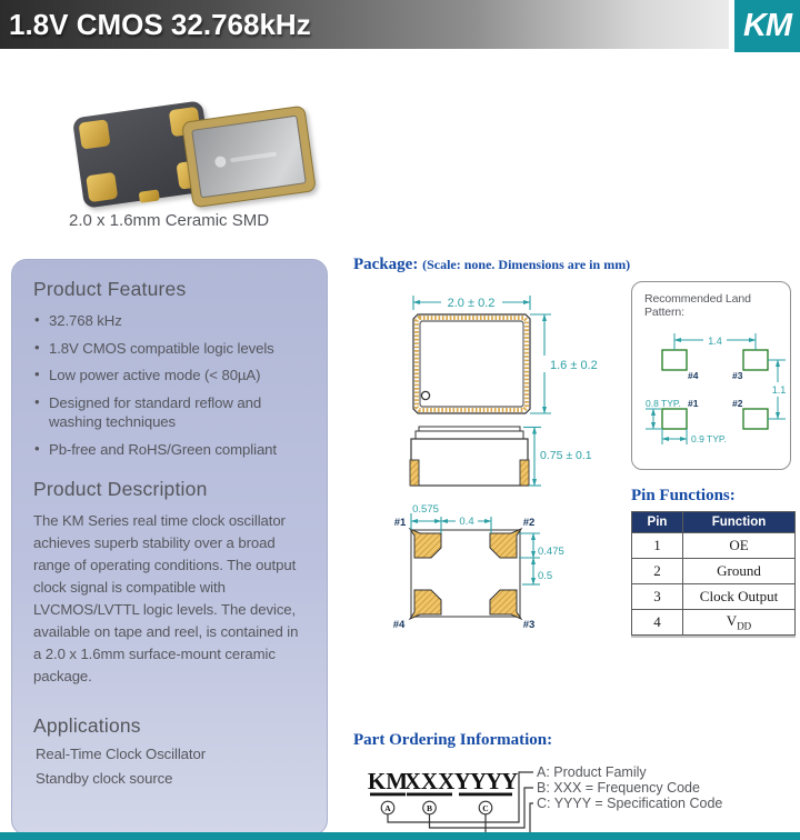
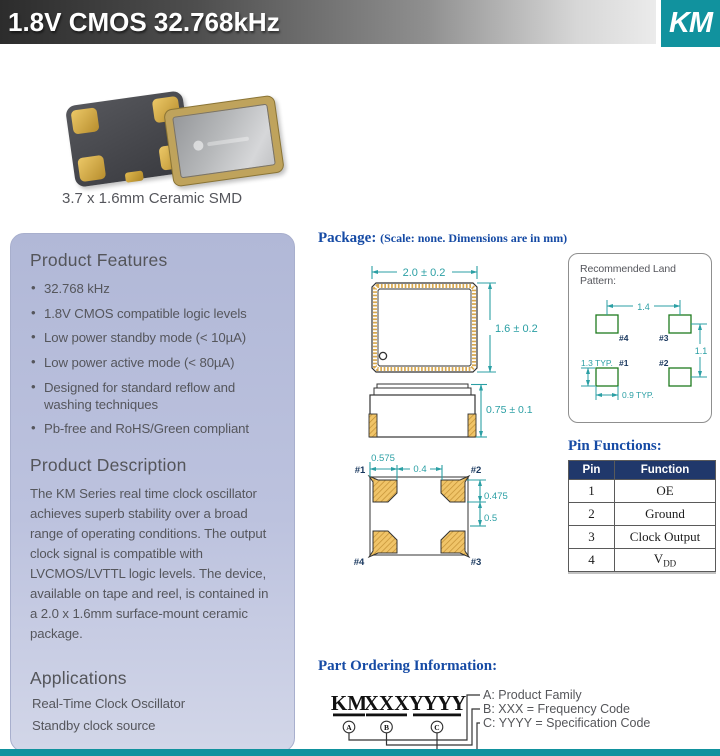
  1.8V CMOS 32.768kHz
  KM
- 2.0 x 1.6mm Ceramic SMD
+ 3.7 x 1.6mm Ceramic SMD
  Product Features
  32.768 kHz
  1.8V CMOS compatible logic levels
+ Low power standby mode (< 10µA)
  Low power active mode (< 80µA)
  Designed for standard reflow and washing techniques
  Pb-free and RoHS/Green compliant
  Product Description
  The KM Series real time clock oscillator achieves superb stability over a broad range of operating conditions. The output clock signal is compatible with LVCMOS/LVTTL logic levels. The device, available on tape and reel, is contained in a 2.0 x 1.6mm surface-mount ceramic package.
  Applications
  Real-Time Clock Oscillator
  Standby clock source
  Package: (Scale: none. Dimensions are in mm)
  2.0 ± 0.2
  1.6 ± 0.2
  0.75 ± 0.1
  0.575
  0.4
  0.475
  0.5
  #1
  #2
  #3
  #4
  Recommended Land Pattern:
  1.4
  1.1
  #4
  #3
  #1
  #2
- 0.8 TYP.
+ 1.3 TYP.
  0.9 TYP.
  Pin Functions:
  Pin	Function
  1	OE
  2	Ground
  3	Clock Output
  4	VDD
  Part Ordering Information:
  KM
  XXX
  YYYY
  A
  B
  C
  A: Product Family
  B: XXX = Frequency Code
  C: YYYY = Specification Code
